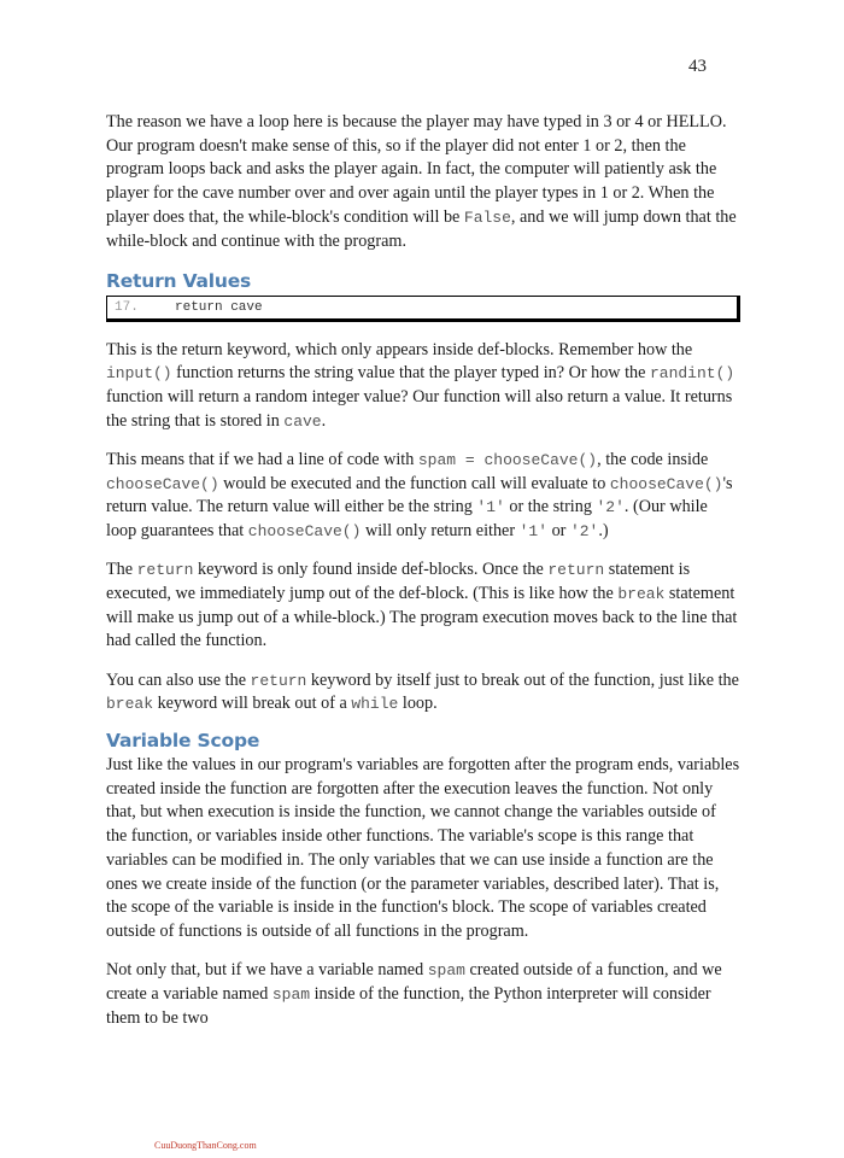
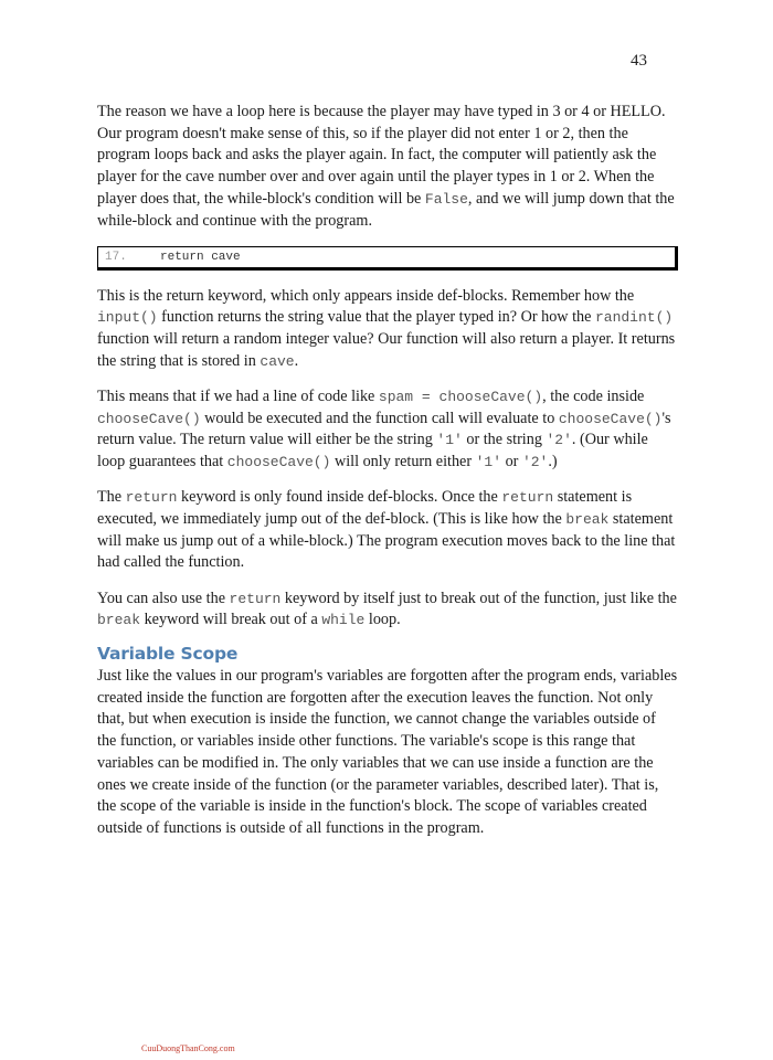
  43
  The reason we have a loop here is because the player may have typed in 3 or 4 or HELLO. Our program doesn't make sense of this, so if the player did not enter 1 or 2, then the program loops back and asks the player again. In fact, the computer will patiently ask the player for the cave number over and over again until the player types in 1 or 2. When the player does that, the while-block's condition will be False, and we will jump down that the while-block and continue with the program.
- Return Values
  17. return cave
- This is the return keyword, which only appears inside def-blocks. Remember how the input() function returns the string value that the player typed in? Or how the randint() function will return a random integer value? Our function will also return a value. It returns the string that is stored in cave.
+ This is the return keyword, which only appears inside def-blocks. Remember how the input() function returns the string value that the player typed in? Or how the randint() function will return a random integer value? Our function will also return a player. It returns the string that is stored in cave.
- This means that if we had a line of code with spam = chooseCave(), the code inside chooseCave() would be executed and the function call will evaluate to chooseCave()'s return value. The return value will either be the string '1' or the string '2'. (Our while loop guarantees that chooseCave() will only return either '1' or '2'.)
+ This means that if we had a line of code like spam = chooseCave(), the code inside chooseCave() would be executed and the function call will evaluate to chooseCave()'s return value. The return value will either be the string '1' or the string '2'. (Our while loop guarantees that chooseCave() will only return either '1' or '2'.)
  The return keyword is only found inside def-blocks. Once the return statement is executed, we immediately jump out of the def-block. (This is like how the break statement will make us jump out of a while-block.) The program execution moves back to the line that had called the function.
  You can also use the return keyword by itself just to break out of the function, just like the break keyword will break out of a while loop.
  Variable Scope
  Just like the values in our program's variables are forgotten after the program ends, variables created inside the function are forgotten after the execution leaves the function. Not only that, but when execution is inside the function, we cannot change the variables outside of the function, or variables inside other functions. The variable's scope is this range that variables can be modified in. The only variables that we can use inside a function are the ones we create inside of the function (or the parameter variables, described later). That is, the scope of the variable is inside in the function's block. The scope of variables created outside of functions is outside of all functions in the program.
- Not only that, but if we have a variable named spam created outside of a function, and we create a variable named spam inside of the function, the Python interpreter will consider them to be two
  CuuDuongThanCong.com
